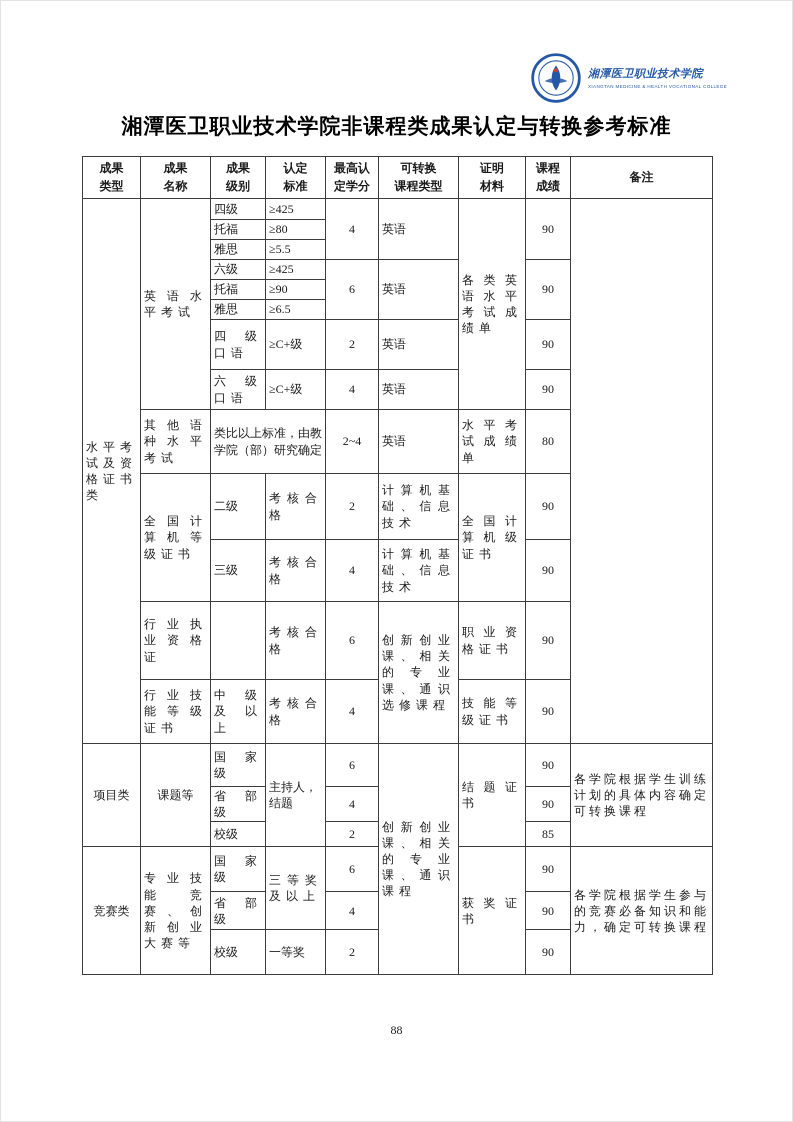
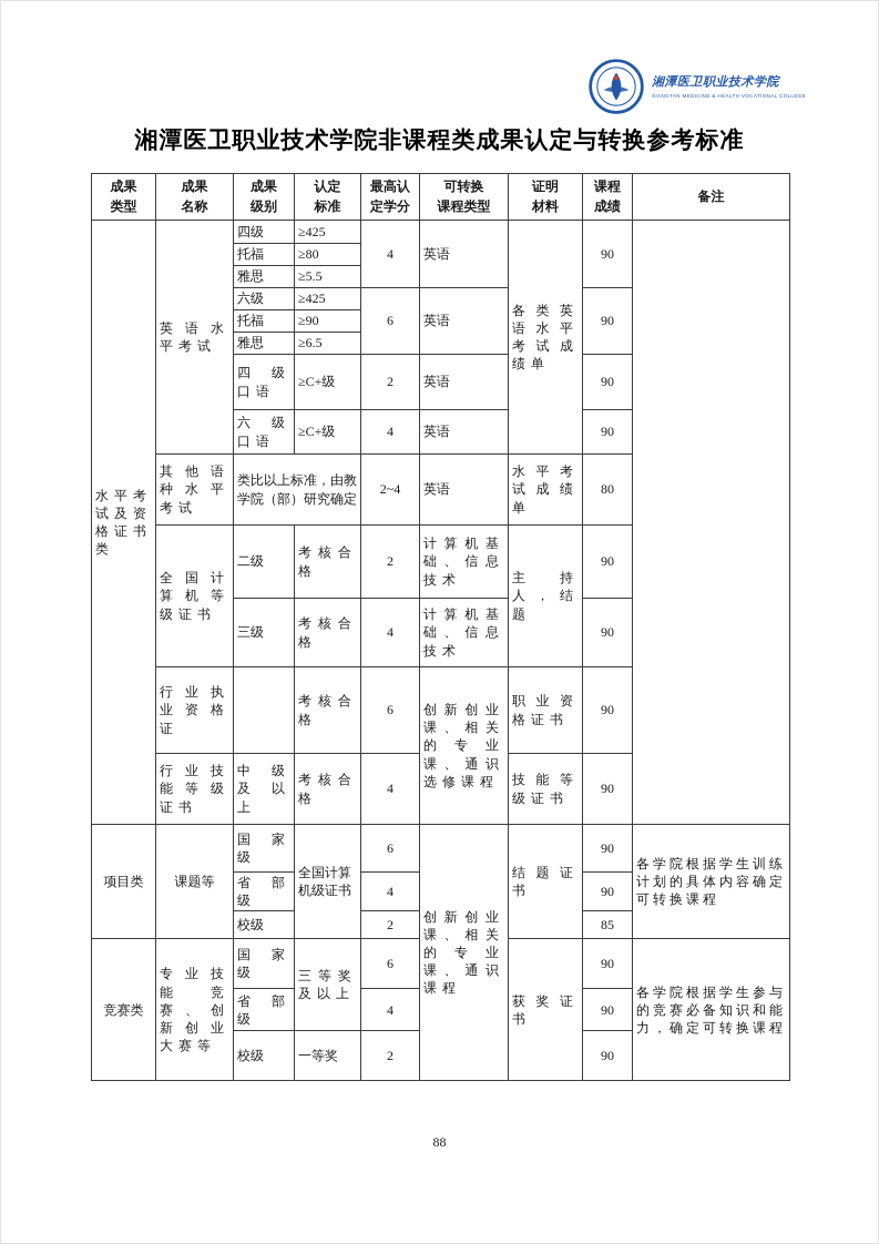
  湘潭医卫职业技术学院
  湘潭医卫职业技术学院非课程类成果认定与转换参考标准
  成果 类型	成果 名称	成果 级别	认定 标准	最高认 定学分	可转换 课程类型	证明 材料	课程 成绩	备注
  水平考试及资格证书类	英语水平考试	四级	≥425	4	英语	各类英语水平考试成绩单	90
  托福	≥80
  雅思	≥5.5
  六级	≥425	6	英语	90
  托福	≥90
  雅思	≥6.5
  四级口语	≥C+级	2	英语	90
  六级口语	≥C+级	4	英语	90
  其他语种水平考试	类比以上标准，由教学院（部）研究确定	2~4	英语	水平考试成绩单	80
- 全国计算机等级证书	二级	考核合格	2	计算机基础、信息技术	全国计算机级证书	90
+ 全国计算机等级证书	二级	考核合格	2	计算机基础、信息技术	主持人，结题	90
  三级	考核合格	4	计算机基础、信息技术	90
  行业执业资格证		考核合格	6	创新创业课、相关的专业课、通识选修课程	职业资格证书	90
  行业技能等级证书	中级及以上	考核合格	4	技能等级证书	90
- 项目类	课题等	国家级	主持人，结题	6	创新创业课、相关的专业课、通识课程	结题证书	90	各学院根据学生训练计划的具体内容确定可转换课程
+ 项目类	课题等	国家级	全国计算机级证书	6	创新创业课、相关的专业课、通识课程	结题证书	90	各学院根据学生训练计划的具体内容确定可转换课程
  省部级	4	90
  校级	2	85
  竞赛类	专业技能竞赛、创新创业大赛等	国家级	三等奖及以上	6	获奖证书	90	各学院根据学生参与的竞赛必备知识和能力，确定可转换课程
  省部级	4	90
  校级	一等奖	2	90
  88
